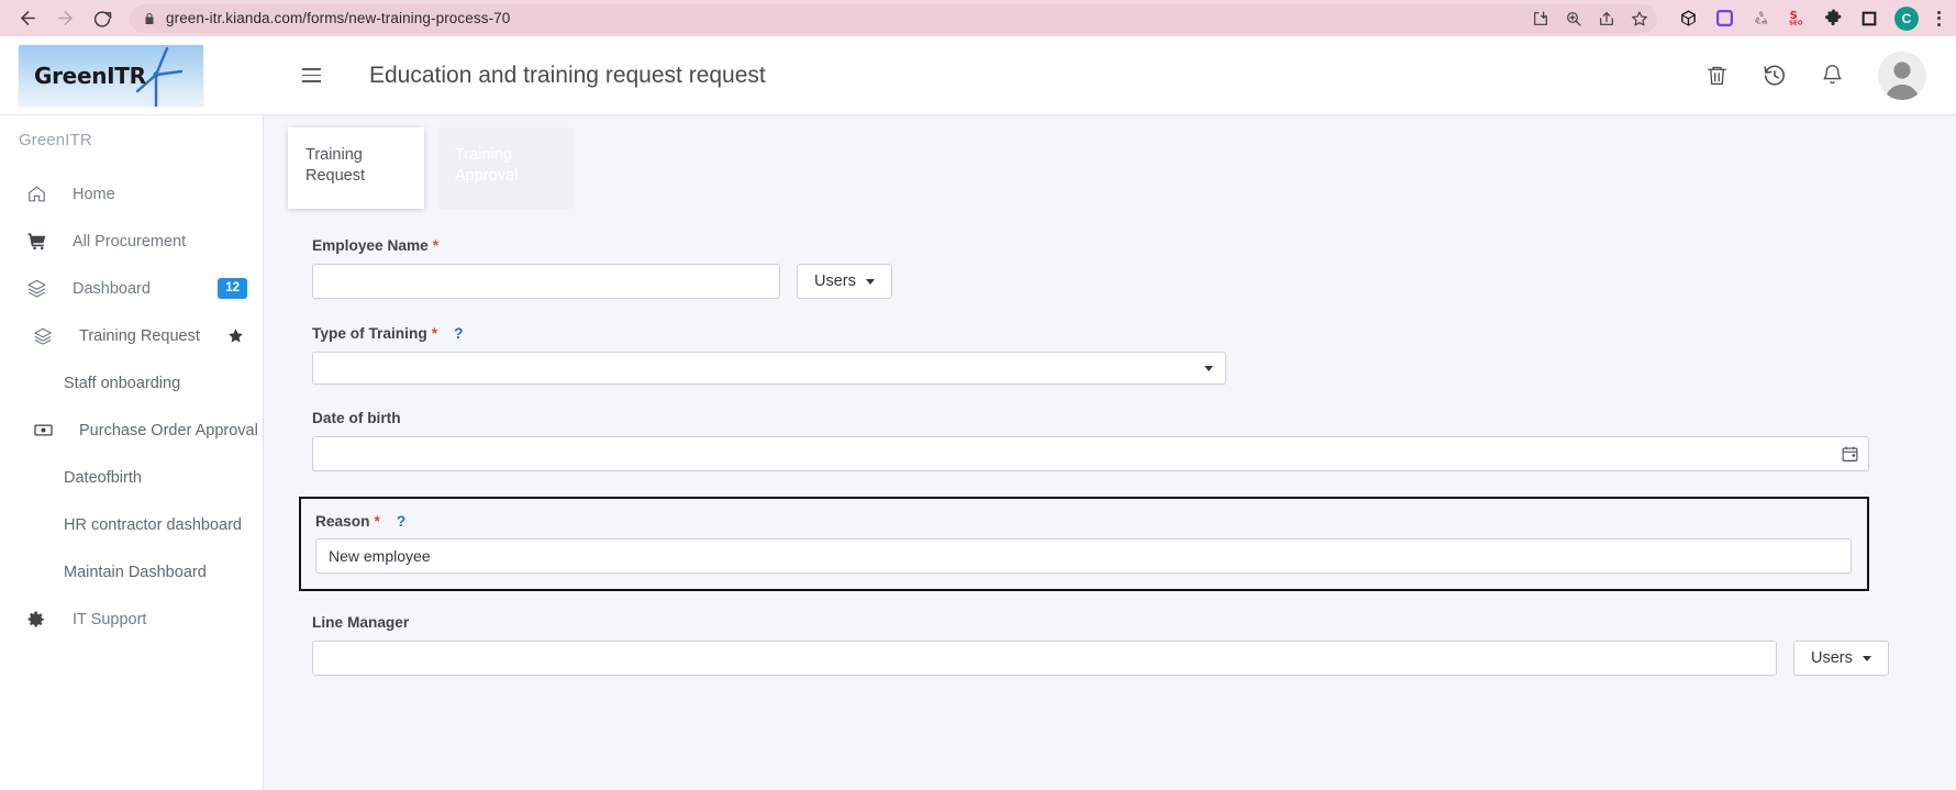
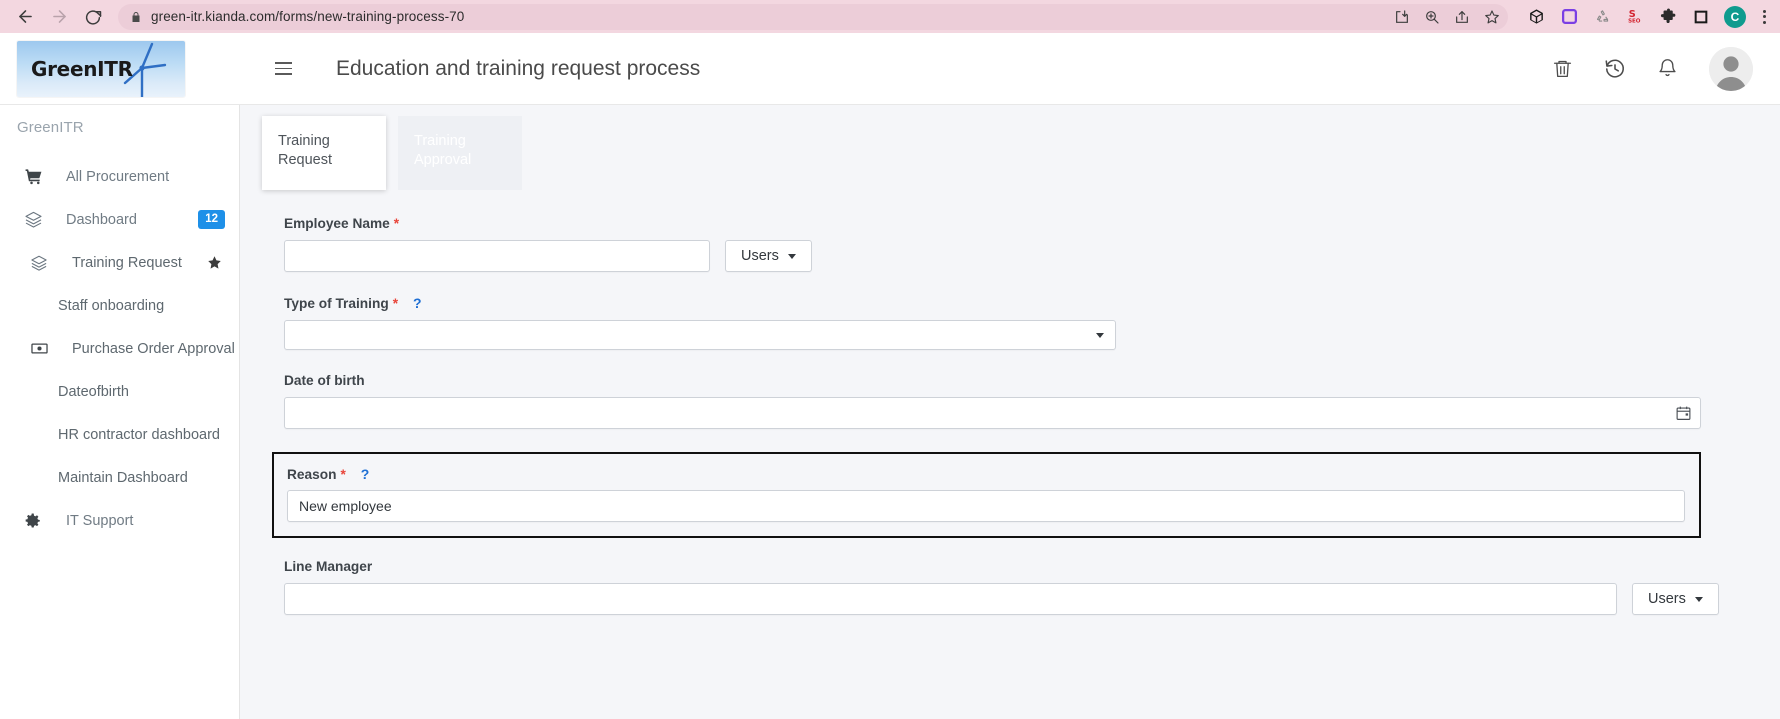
  green-itr.kianda.com/forms/new-training-process-70
  S
  C
  GreenITR
- Education and training request request
+ Education and training request process
  GreenITR
- Home
  All Procurement
  Dashboard
  12
  Training Request
  Staff onboarding
  Purchase Order Approval
  Dateofbirth
  HR contractor dashboard
  Maintain Dashboard
  IT Support
  Training Request
  Employee Name
  *
  Users
  Type of Training
  *
  ?
  Date of birth
  Reason
  *
  ?
  New employee
  Line Manager
  Users
